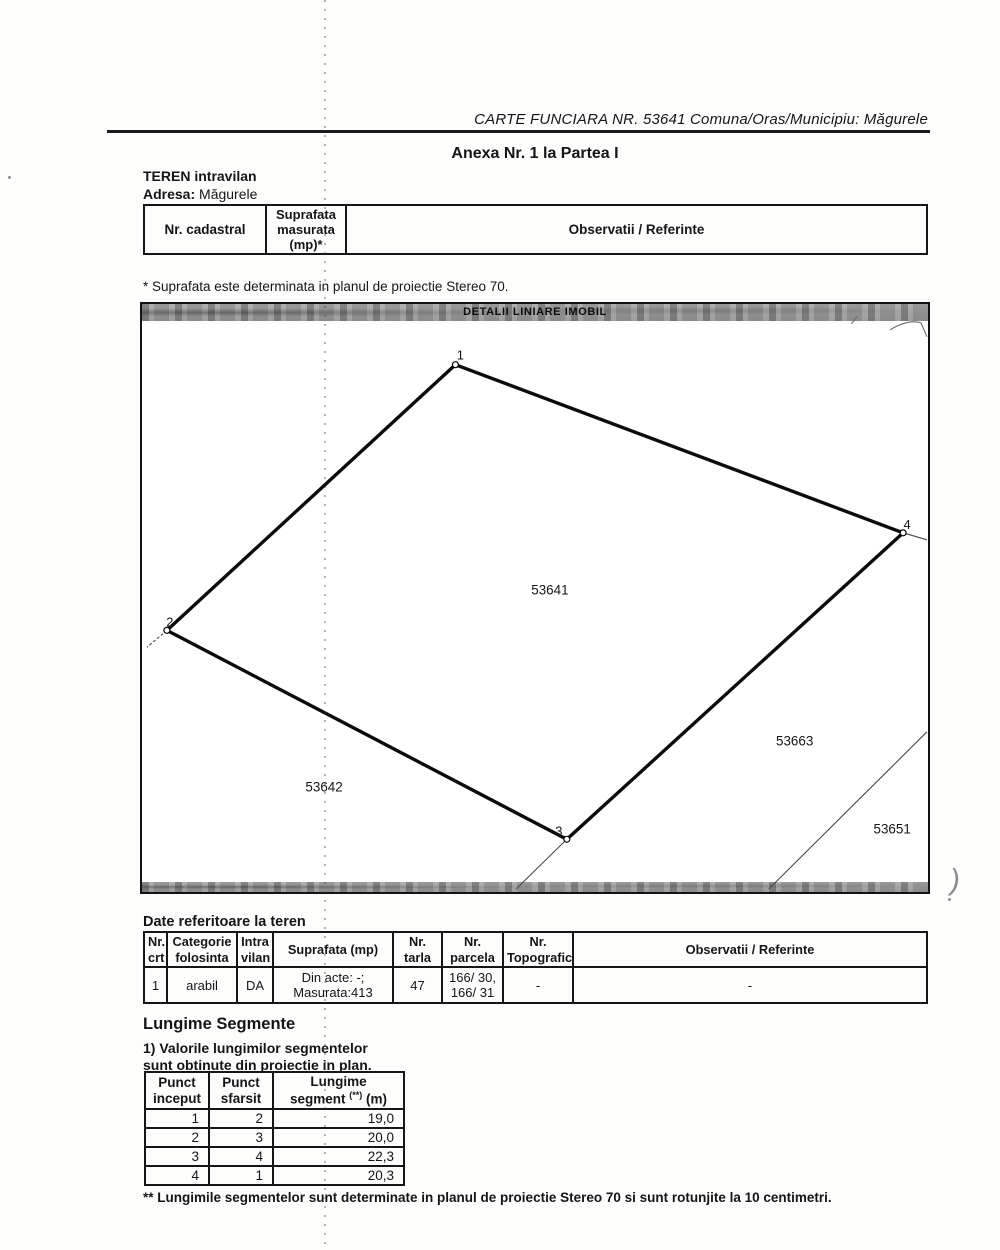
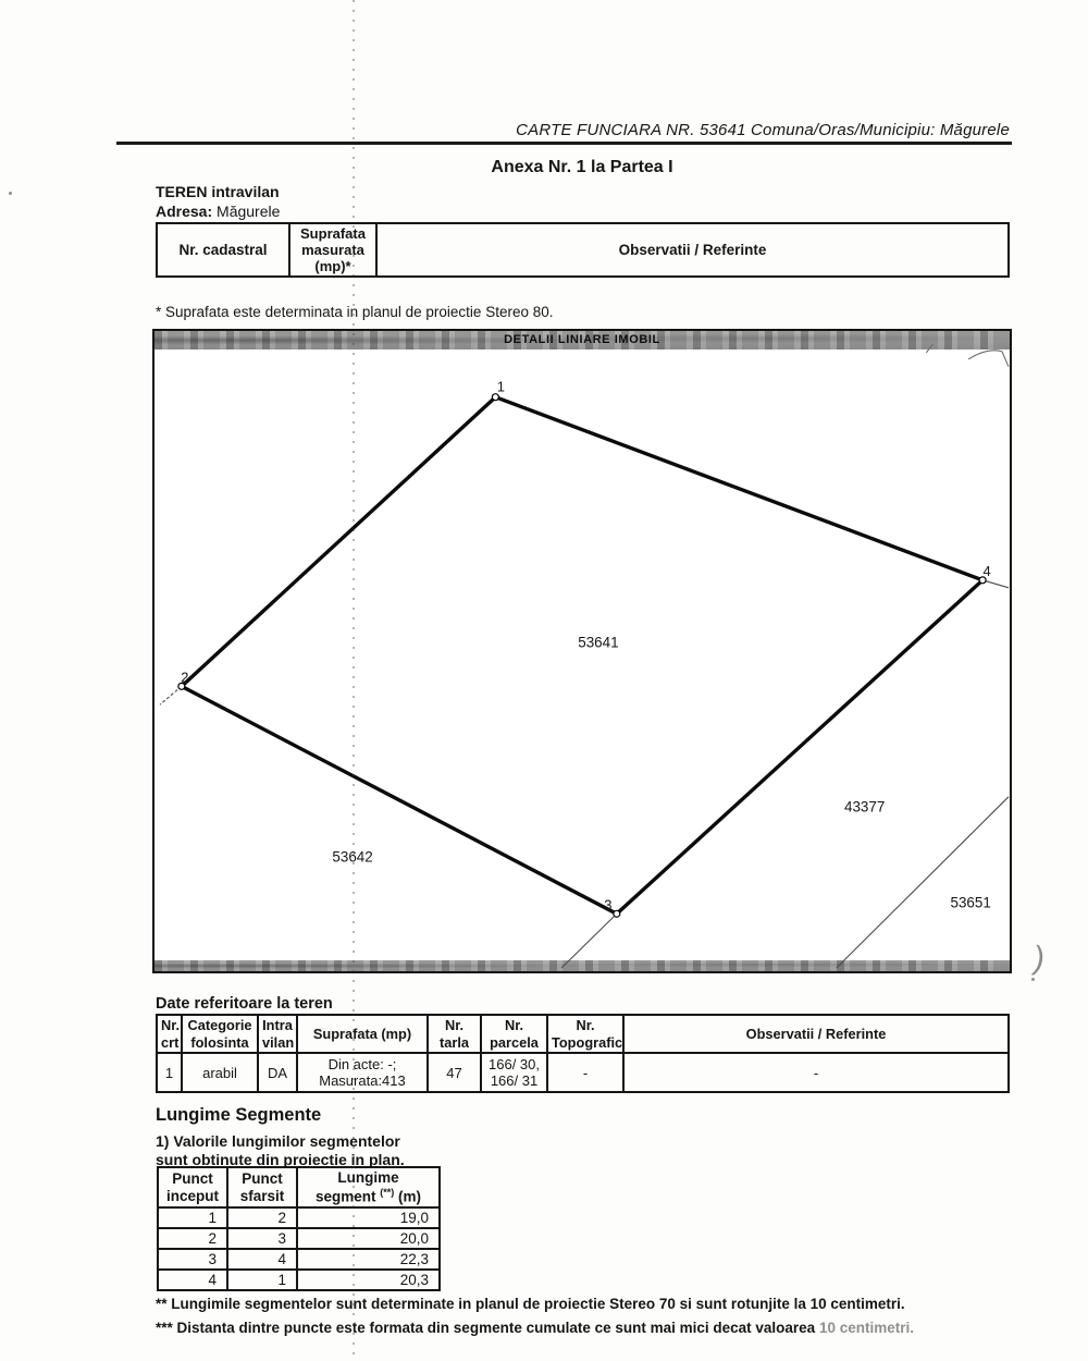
  CARTE FUNCIARA NR. 53641 Comuna/Oras/Municipiu: Măgurele
  Anexa Nr. 1 la Partea I
  TEREN intravilan
  Adresa: Măgurele
  Nr. cadastral	Suprafata masurata (mp)*	Observatii / Referinte
- * Suprafata este determinata in planul de proiectie Stereo 70.
+ * Suprafata este determinata in planul de proiectie Stereo 80.
  DETALII LINIARE IMOBIL
  1
  2
  3
  4
  53641
  53642
- 53663
+ 43377
  53651
  Date referitoare la teren
  Nr. crt	Categorie folosinta	Intra vilan	Suprafata (mp)	Nr. tarla	Nr. parcela	Nr. Topografic	Observatii / Referinte
  1	arabil	DA	Din acte: -; Masurata:413	47	166/ 30, 166/ 31	-	-
  Lungime Segmente
  1) Valorile lungimilor segmentelor
  sunt obtinute din proiectie in plan.
  Punct inceput	Punct sfarsit	Lungime segment (**) (m)
  1	2	19,0
  2	3	20,0
  3	4	22,3
  4	1	20,3
  ** Lungimile segmentelor sunt determinate in planul de proiectie Stereo 70 si sunt rotunjite la 10 centimetri.
+ *** Distanta dintre puncte este formata din segmente cumulate ce sunt mai mici decat valoarea 10 centimetri.
